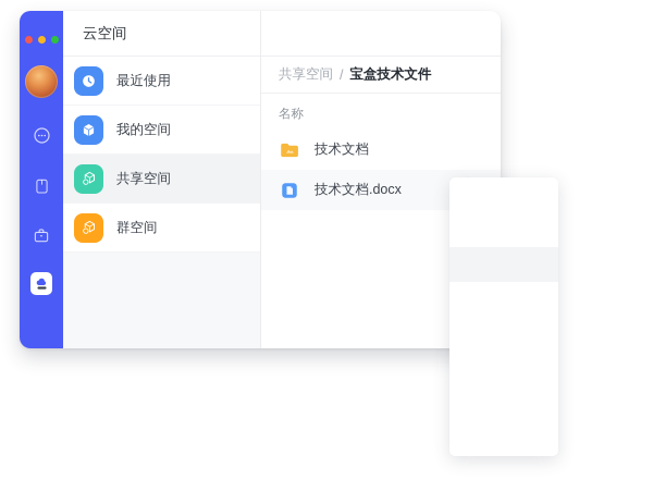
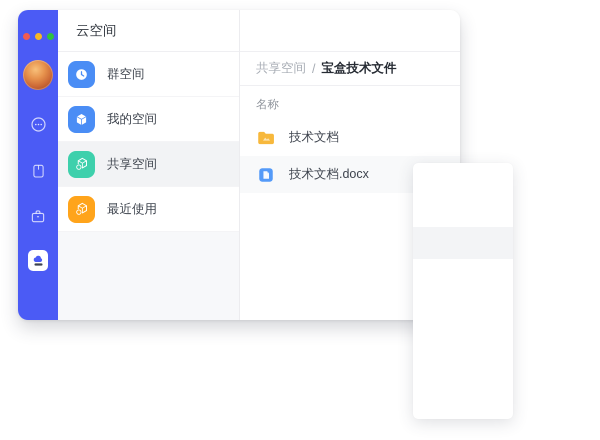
  云空间
- 最近使用
+ 群空间
  我的空间
  共享空间
- 群空间
+ 最近使用
  共享空间
  /
  宝盒技术文件
  名称
  技术文档
  技术文档.docx
